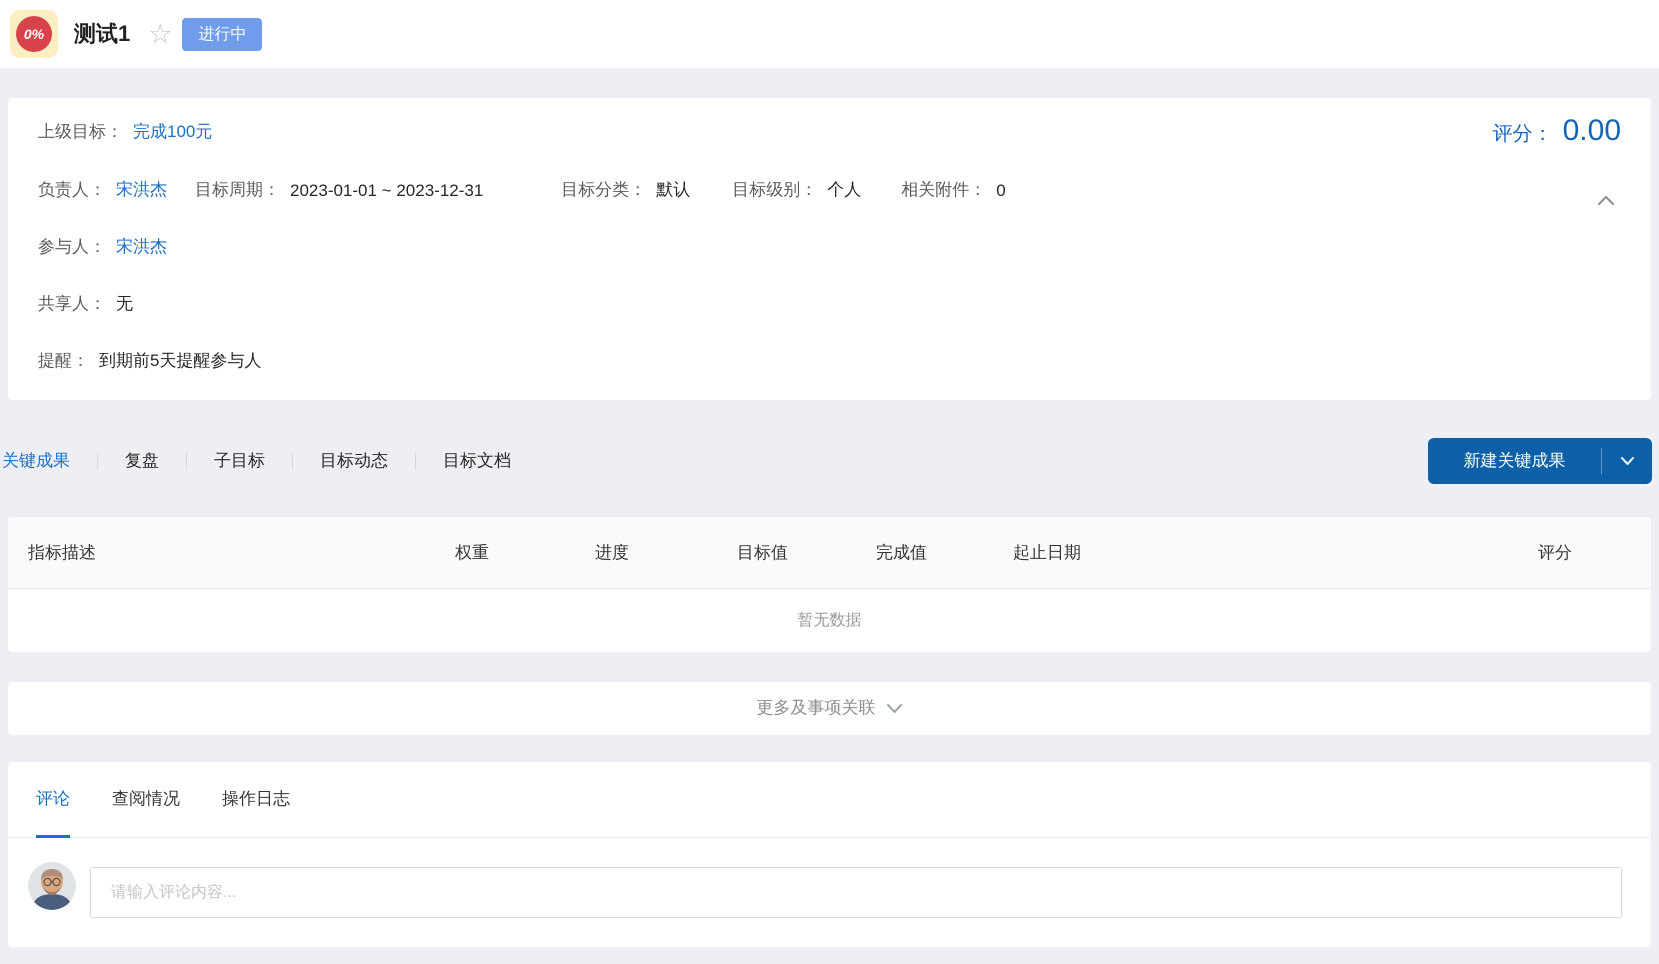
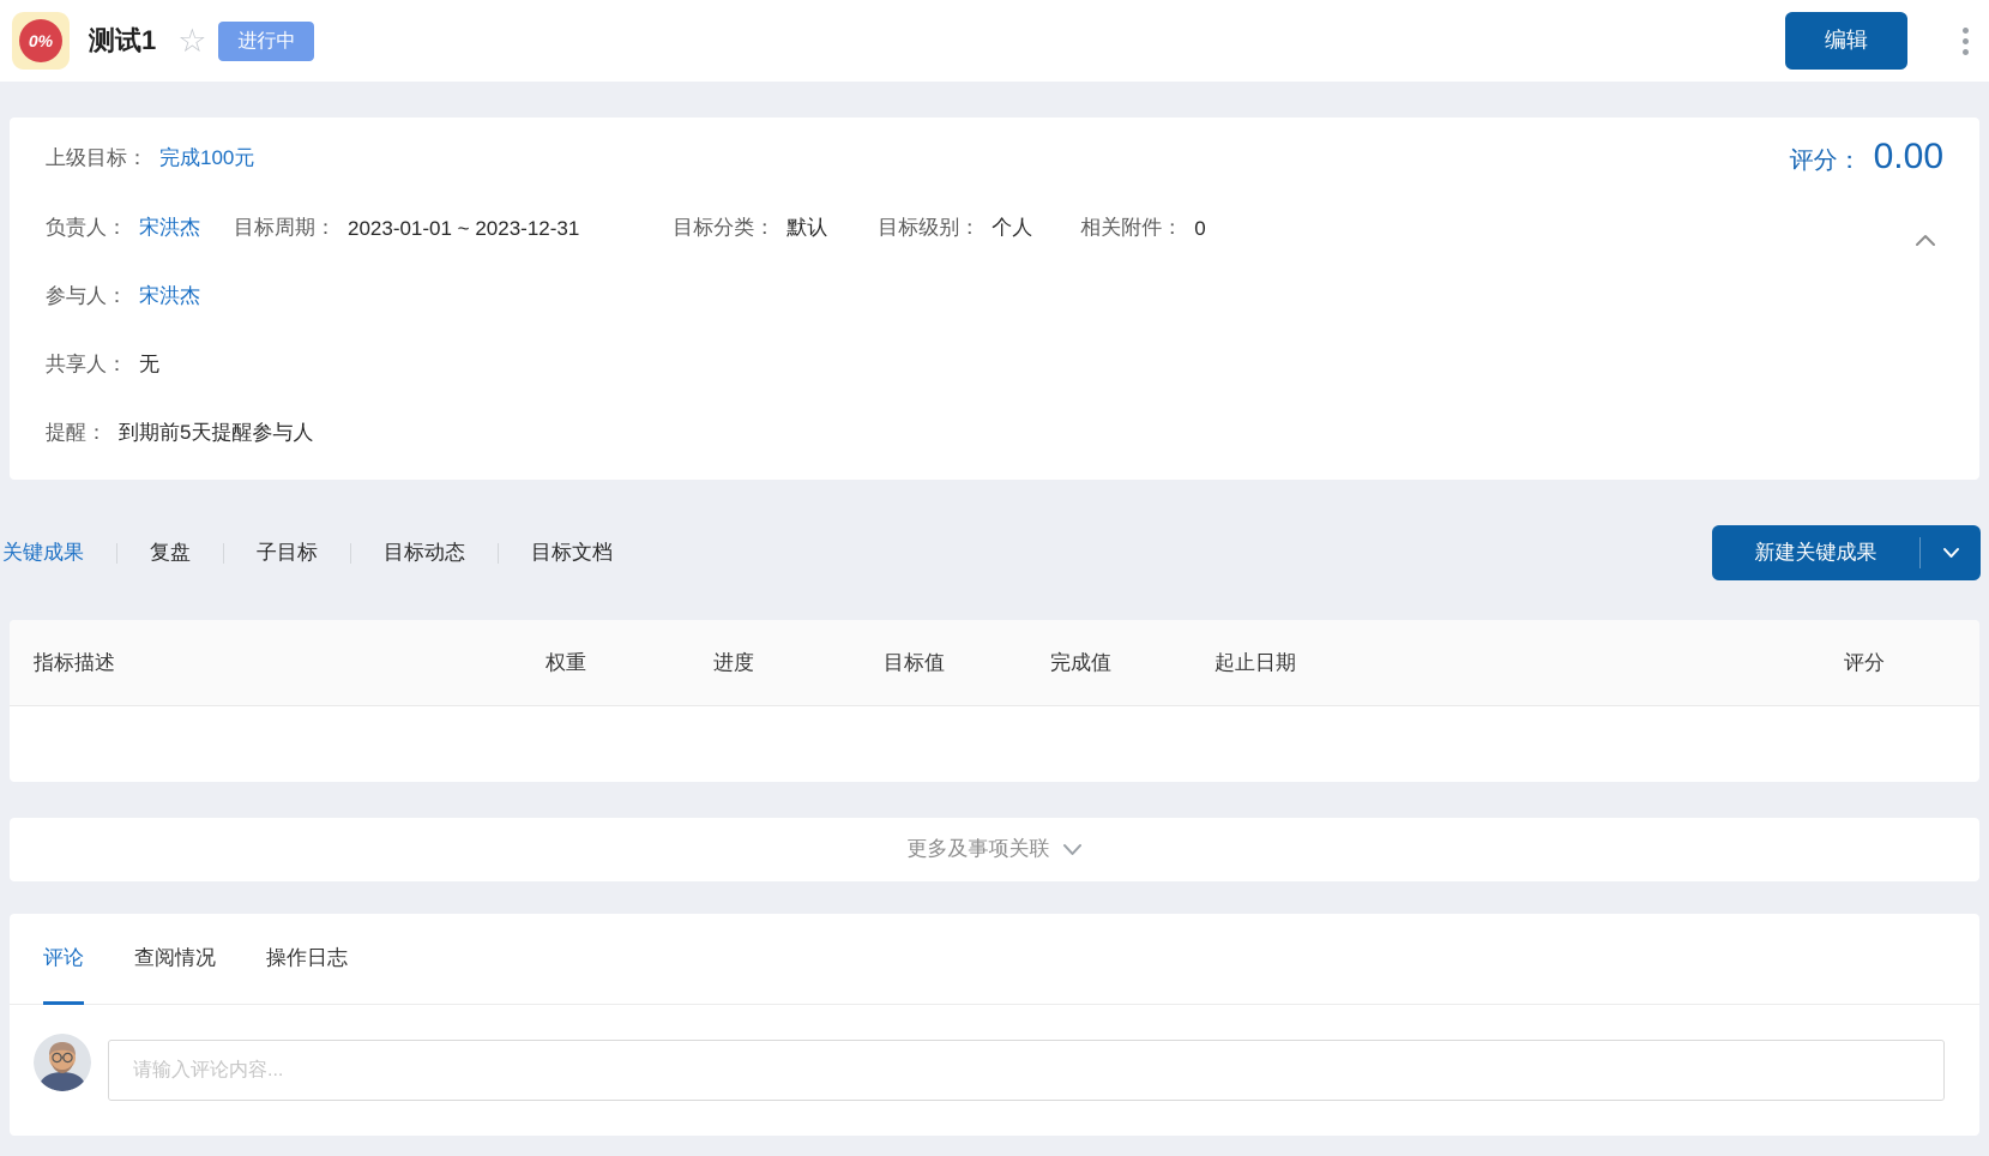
  0%
  测试1
  ☆
  进行中
+ 编辑
  上级目标：
  完成100元
  评分：
  0.00
  负责人：
  宋洪杰
  目标周期：
  2023-01-01 ~ 2023-12-31
  目标分类：
  默认
  目标级别：
  个人
  相关附件：
  0
  参与人：
  宋洪杰
  共享人：
  无
  提醒：
  到期前5天提醒参与人
  关键成果
  复盘
  子目标
  目标动态
  目标文档
  新建关键成果
  指标描述
  权重
  进度
  目标值
  完成值
  起止日期
  评分
- 暂无数据
  更多及事项关联
  评论
  查阅情况
  操作日志
  请输入评论内容...
